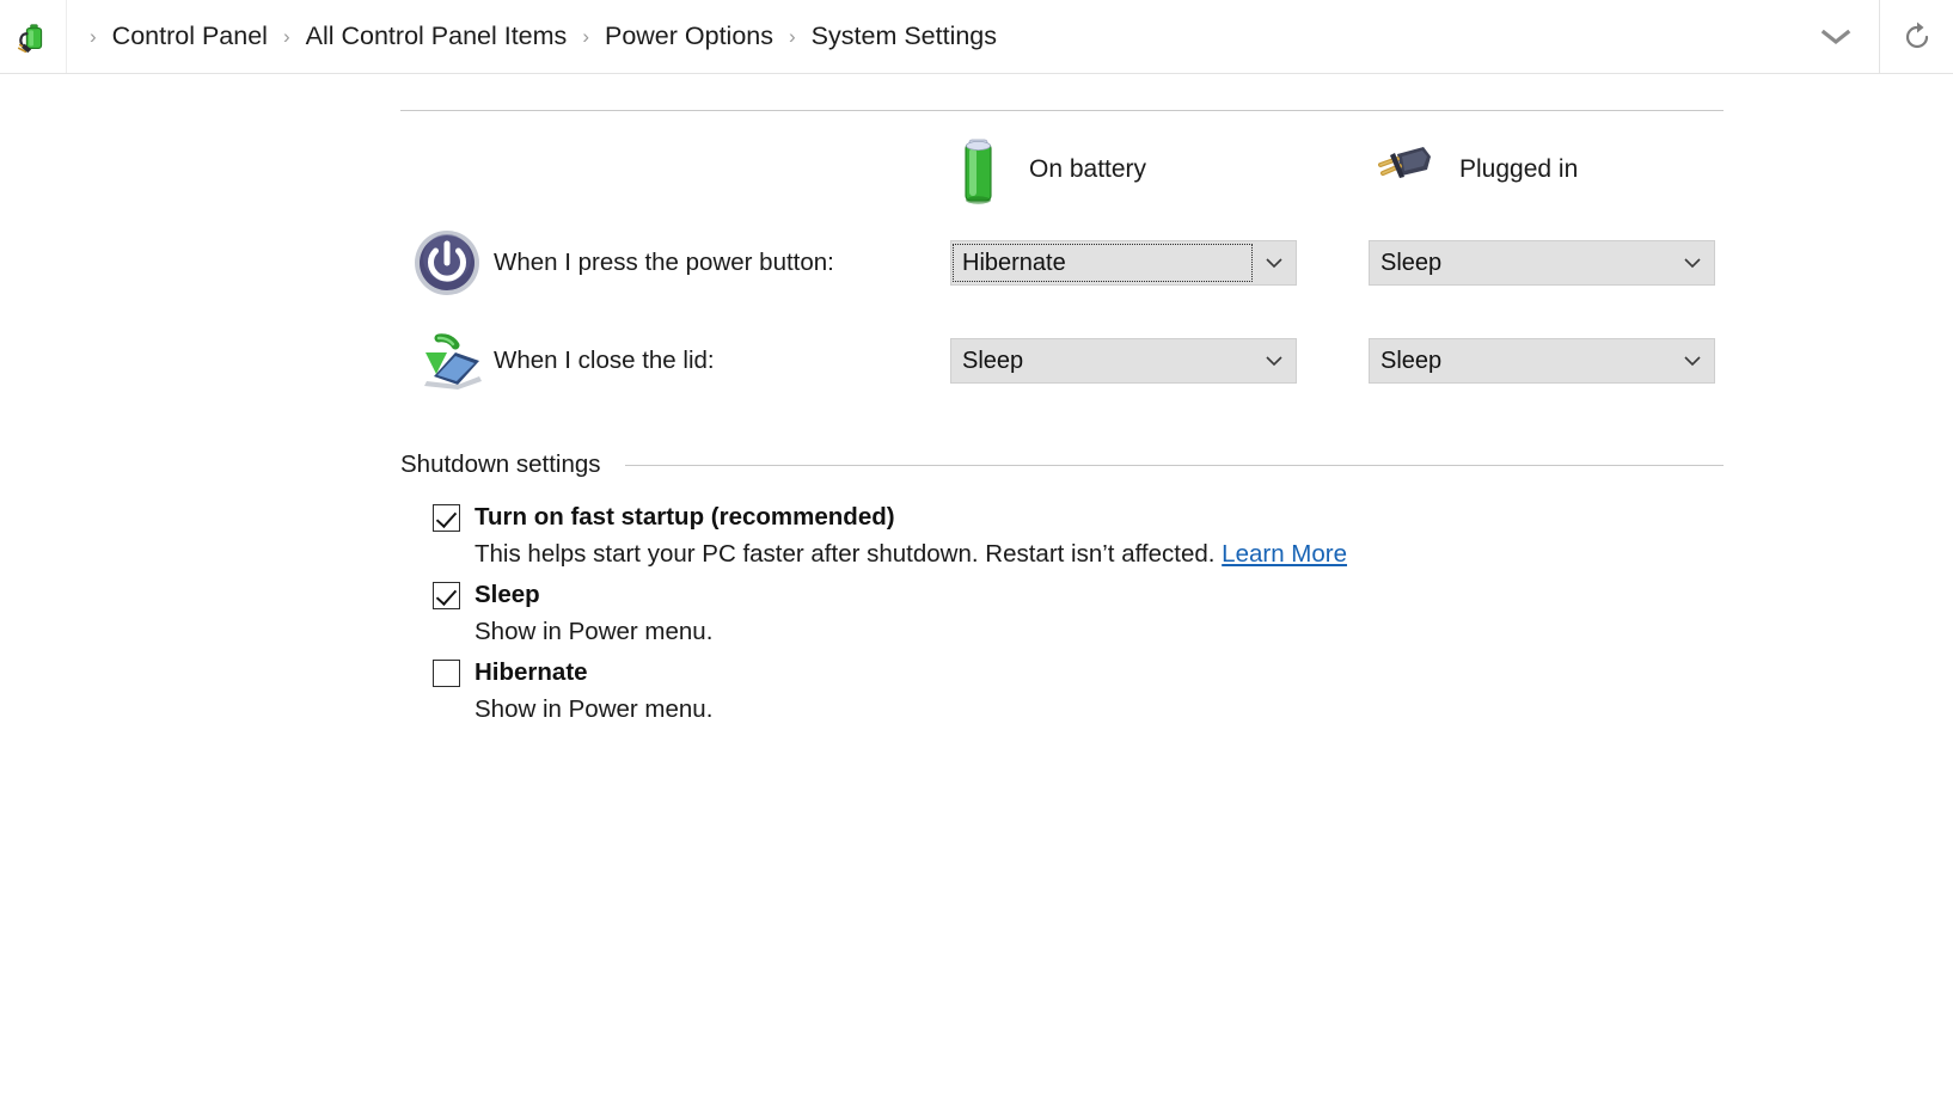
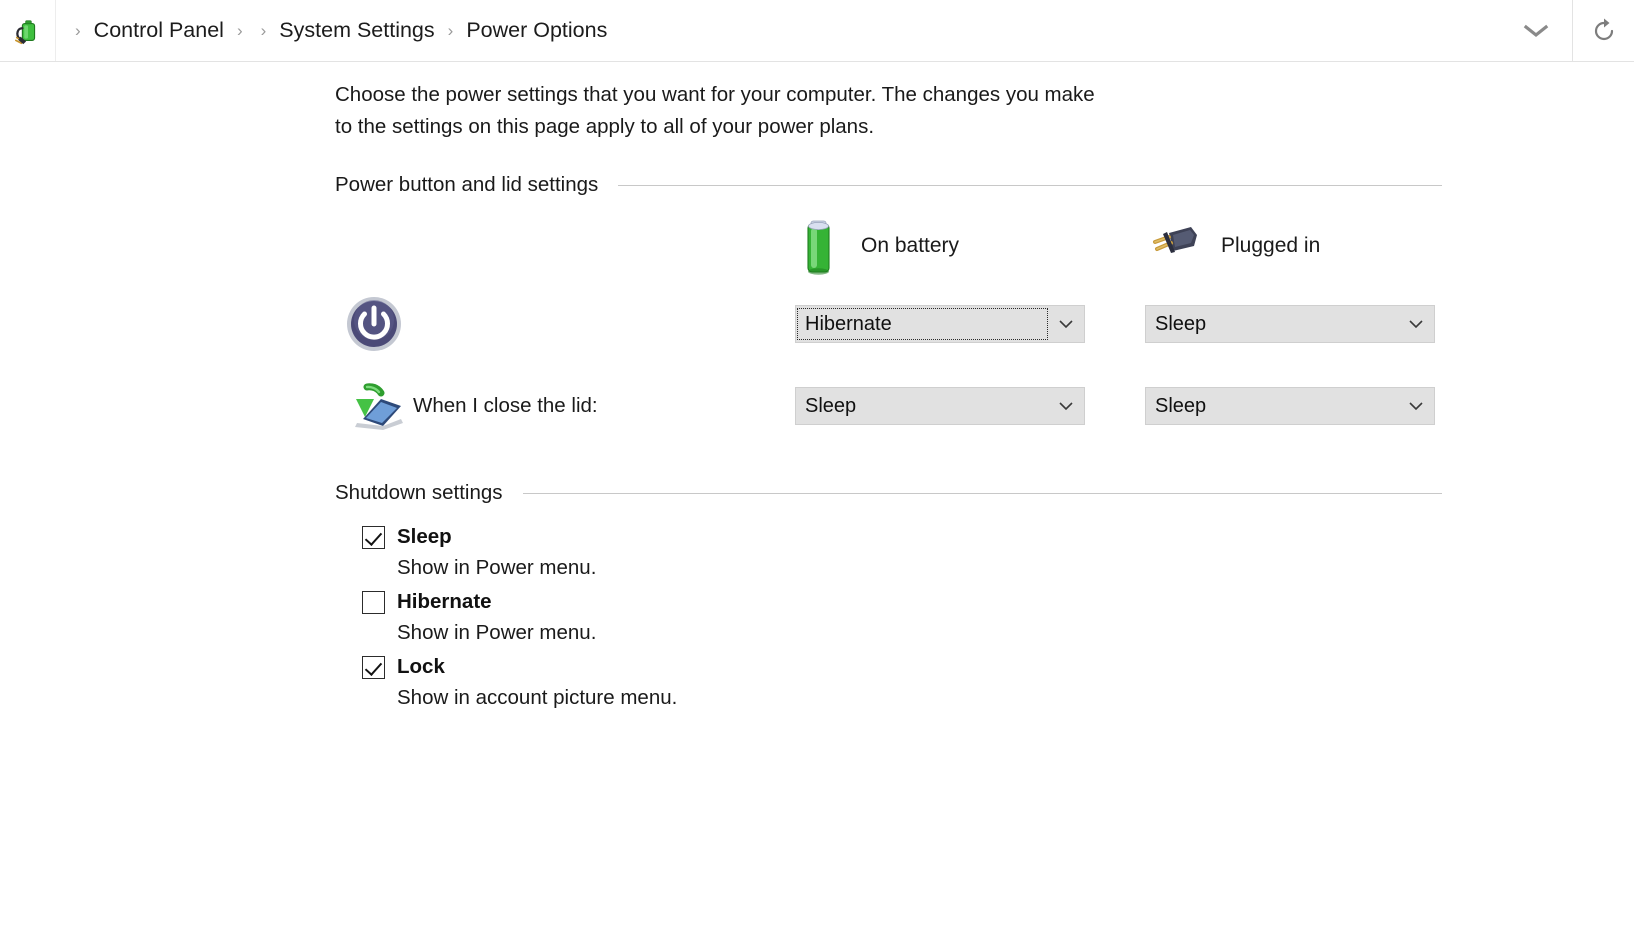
  ›
  Control Panel
  ›
- All Control Panel Items
  ›
- Power Options
+ System Settings
  ›
- System Settings
+ Power Options
+ Choose the power settings that you want for your computer. The changes you make to the settings on this page apply to all of your power plans.
+ Power button and lid settings
  On battery
  Plugged in
- When I press the power button:
  Hibernate
  Sleep
  When I close the lid:
  Sleep
  Sleep
  Shutdown settings
- Turn on fast startup (recommended)
- This helps start your PC faster after shutdown. Restart isn’t affected. Learn More
  Sleep
  Show in Power menu.
  Hibernate
  Show in Power menu.
+ Lock
+ Show in account picture menu.
